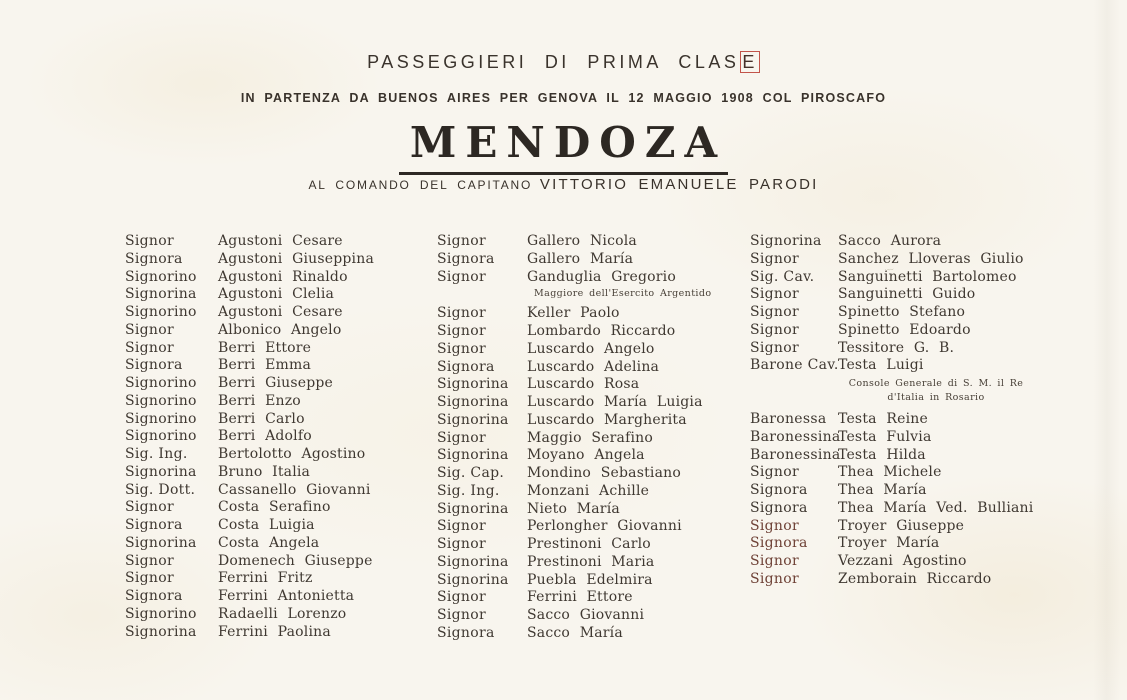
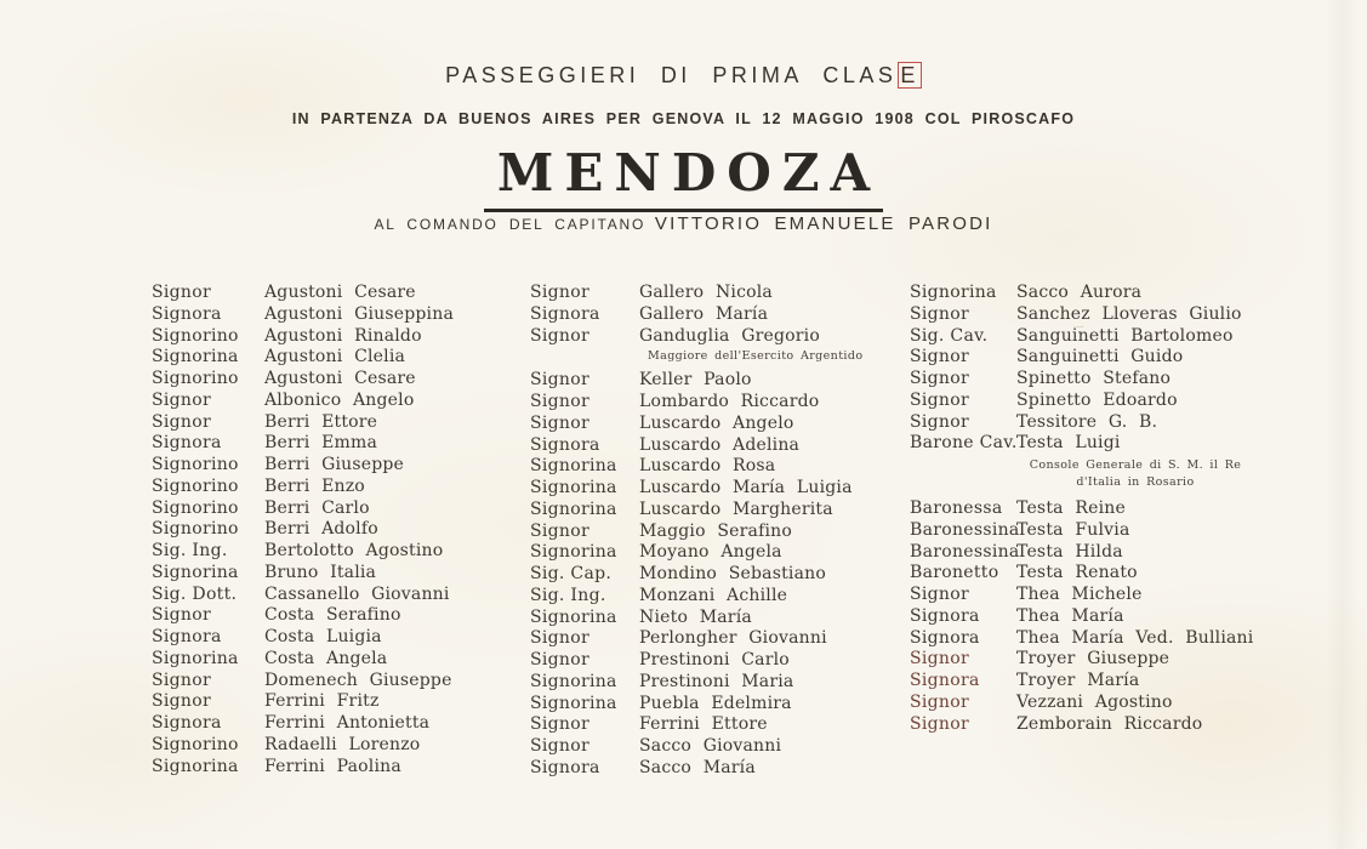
  PASSEGGIERI DI PRIMA CLAS E
  IN PARTENZA DA BUENOS AIRES PER GENOVA IL 12 MAGGIO 1908 COL PIROSCAFO
  MENDOZA
  AL COMANDO DEL CAPITANO VITTORIO EMANUELE PARODI
  Signor
  Agustoni Cesare
  Signora
  Agustoni Giuseppina
  Signorino
  Agustoni Rinaldo
  Signorina
  Agustoni Clelia
  Signorino
  Agustoni Cesare
  Signor
  Albonico Angelo
  Signor
  Berri Ettore
  Signora
  Berri Emma
  Signorino
  Berri Giuseppe
  Signorino
  Berri Enzo
  Signorino
  Berri Carlo
  Signorino
  Berri Adolfo
  Sig. Ing.
  Bertolotto Agostino
  Signorina
  Bruno Italia
  Sig. Dott.
  Cassanello Giovanni
  Signor
  Costa Serafino
  Signora
  Costa Luigia
  Signorina
  Costa Angela
  Signor
  Domenech Giuseppe
  Signor
  Ferrini Fritz
  Signora
  Ferrini Antonietta
  Signorino
  Radaelli Lorenzo
  Signorina
  Ferrini Paolina
  Signor
  Gallero Nicola
  Signora
  Gallero María
  Signor
  Ganduglia Gregorio
  Maggiore dell'Esercito Argentido
  Signor
  Keller Paolo
  Signor
  Lombardo Riccardo
  Signor
  Luscardo Angelo
  Signora
  Luscardo Adelina
  Signorina
  Luscardo Rosa
  Signorina
  Luscardo María Luigia
  Signorina
  Luscardo Margherita
  Signor
  Maggio Serafino
  Signorina
  Moyano Angela
  Sig. Cap.
  Mondino Sebastiano
  Sig. Ing.
  Monzani Achille
  Signorina
  Nieto María
  Signor
  Perlongher Giovanni
  Signor
  Prestinoni Carlo
  Signorina
  Prestinoni Maria
  Signorina
  Puebla Edelmira
  Signor
  Ferrini Ettore
  Signor
  Sacco Giovanni
  Signora
  Sacco María
  Signorina
  Sacco Aurora
  Signor
  Sanchez Lloveras Giulio
  Sig. Cav.
  Sanguinetti Bartolomeo
  Signor
  Sanguinetti Guido
  Signor
  Spinetto Stefano
  Signor
  Spinetto Edoardo
  Signor
  Tessitore G. B.
  Barone Cav.
  Testa Luigi
  Console Generale di S. M. il Re
  d'Italia in Rosario
  Baronessa
  Testa Reine
  Baronessina
  Testa Fulvia
  Baronessina
  Testa Hilda
+ Baronetto
+ Testa Renato
  Signor
  Thea Michele
  Signora
  Thea María
  Signora
  Thea María Ved. Bulliani
  Signor
  Troyer Giuseppe
  Signora
  Troyer María
  Signor
  Vezzani Agostino
  Signor
  Zemborain Riccardo
